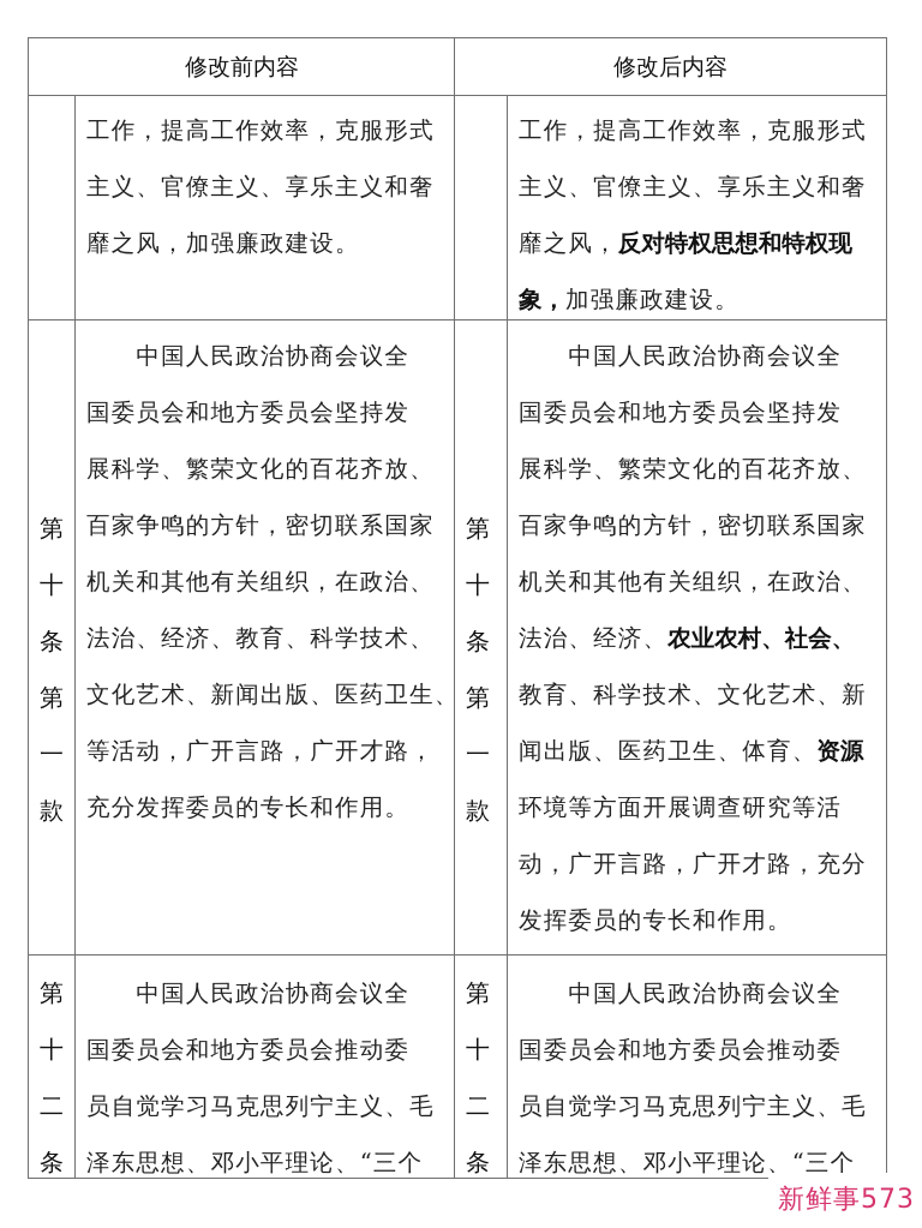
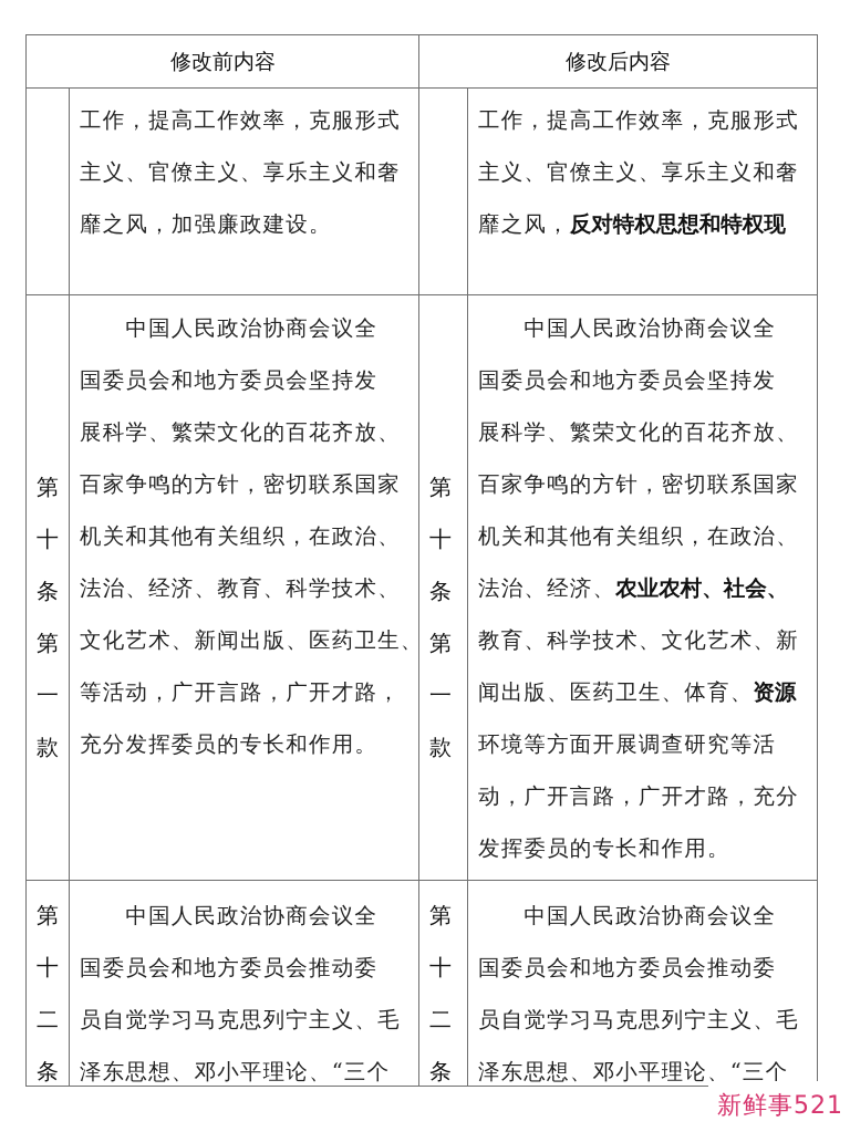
  修改前内容
  修改后内容
  工作，提高工作效率，克服形式
  主义、官僚主义、享乐主义和奢
  靡之风，加强廉政建设。
  工作，提高工作效率，克服形式
  主义、官僚主义、享乐主义和奢
  靡之风，反对特权思想和特权现
- 象，加强廉政建设。
  第
  十
  条
  第
  一
  款
  中国人民政治协商会议全
  国委员会和地方委员会坚持发
  展科学、繁荣文化的百花齐放、
  百家争鸣的方针，密切联系国家
  机关和其他有关组织，在政治、
  法治、经济、教育、科学技术、
  文化艺术、新闻出版、医药卫生、
  等活动，广开言路，广开才路，
  充分发挥委员的专长和作用。
  第
  十
  条
  第
  一
  款
  中国人民政治协商会议全
  国委员会和地方委员会坚持发
  展科学、繁荣文化的百花齐放、
  百家争鸣的方针，密切联系国家
  机关和其他有关组织，在政治、
  法治、经济、农业农村、社会、
  教育、科学技术、文化艺术、新
  闻出版、医药卫生、体育、资源
  环境等方面开展调查研究等活
  动，广开言路，广开才路，充分
  发挥委员的专长和作用。
  第
  十
  二
  条
  中国人民政治协商会议全
  国委员会和地方委员会推动委
  员自觉学习马克思列宁主义、毛
  泽东思想、邓小平理论、“三个
  第
  十
  二
  条
  中国人民政治协商会议全
  国委员会和地方委员会推动委
  员自觉学习马克思列宁主义、毛
  泽东思想、邓小平理论、“三个
- 新鲜事573
+ 新鲜事521
